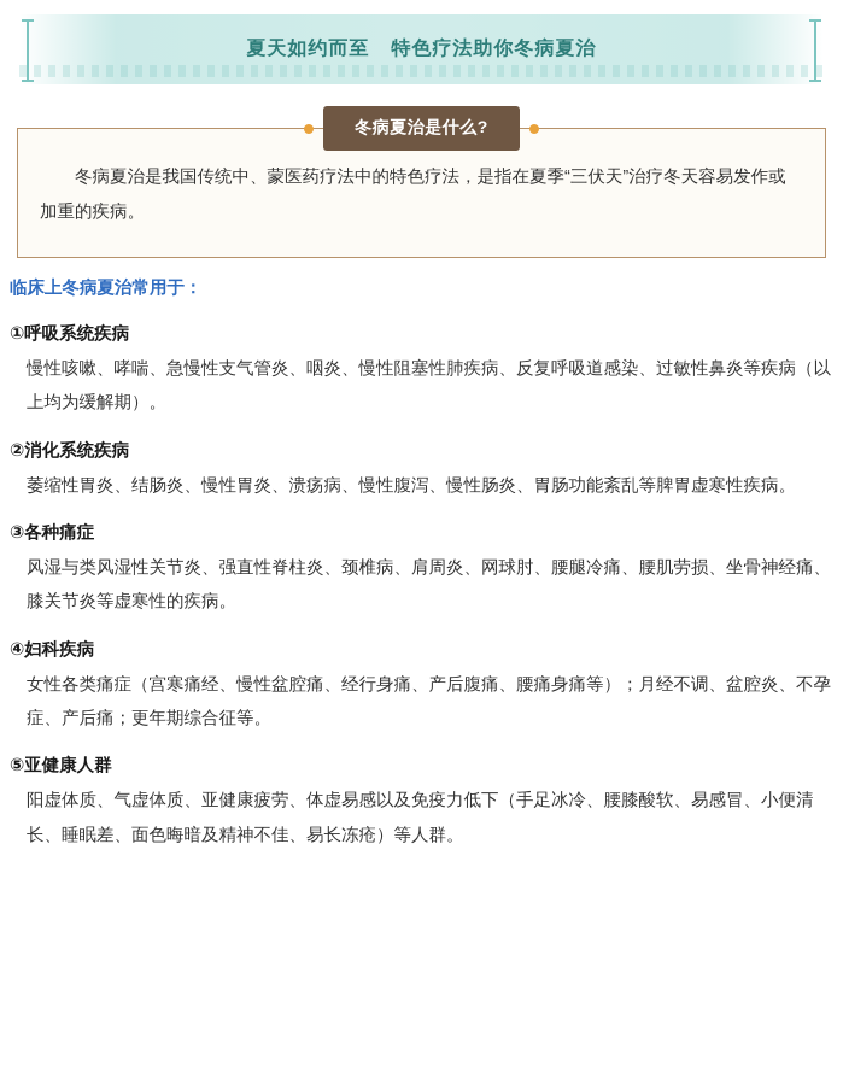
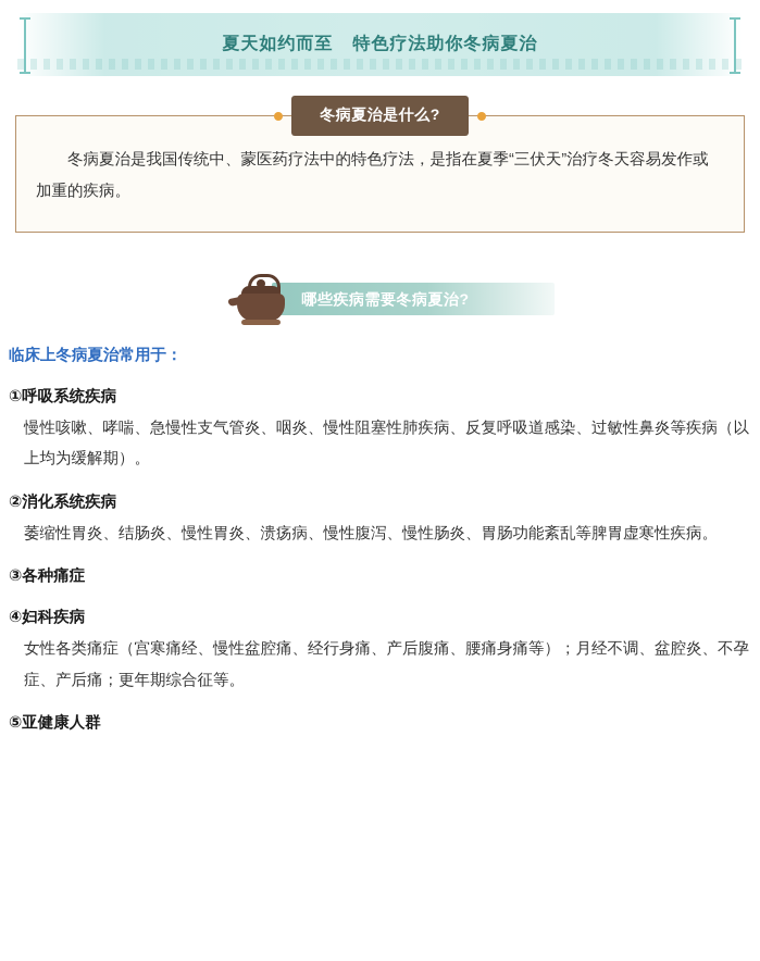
  夏天如约而至 特色疗法助你冬病夏治
  冬病夏治是什么?
  冬病夏治是我国传统中、蒙医药疗法中的特色疗法，是指在夏季“三伏天”治疗冬天容易发作或加重的疾病。
+ 哪些疾病需要冬病夏治?
  临床上冬病夏治常用于：
  ①呼吸系统疾病
  慢性咳嗽、哮喘、急慢性支气管炎、咽炎、慢性阻塞性肺疾病、反复呼吸道感染、过敏性鼻炎等疾病（以上均为缓解期）。
  ②消化系统疾病
  萎缩性胃炎、结肠炎、慢性胃炎、溃疡病、慢性腹泻、慢性肠炎、胃肠功能紊乱等脾胃虚寒性疾病。
  ③各种痛症
- 风湿与类风湿性关节炎、强直性脊柱炎、颈椎病、肩周炎、网球肘、腰腿冷痛、腰肌劳损、坐骨神经痛、膝关节炎等虚寒性的疾病。
  ④妇科疾病
  女性各类痛症（宫寒痛经、慢性盆腔痛、经行身痛、产后腹痛、腰痛身痛等）；月经不调、盆腔炎、不孕症、产后痛；更年期综合征等。
  ⑤亚健康人群
- 阳虚体质、气虚体质、亚健康疲劳、体虚易感以及免疫力低下（手足冰冷、腰膝酸软、易感冒、小便清长、睡眠差、面色晦暗及精神不佳、易长冻疮）等人群。
